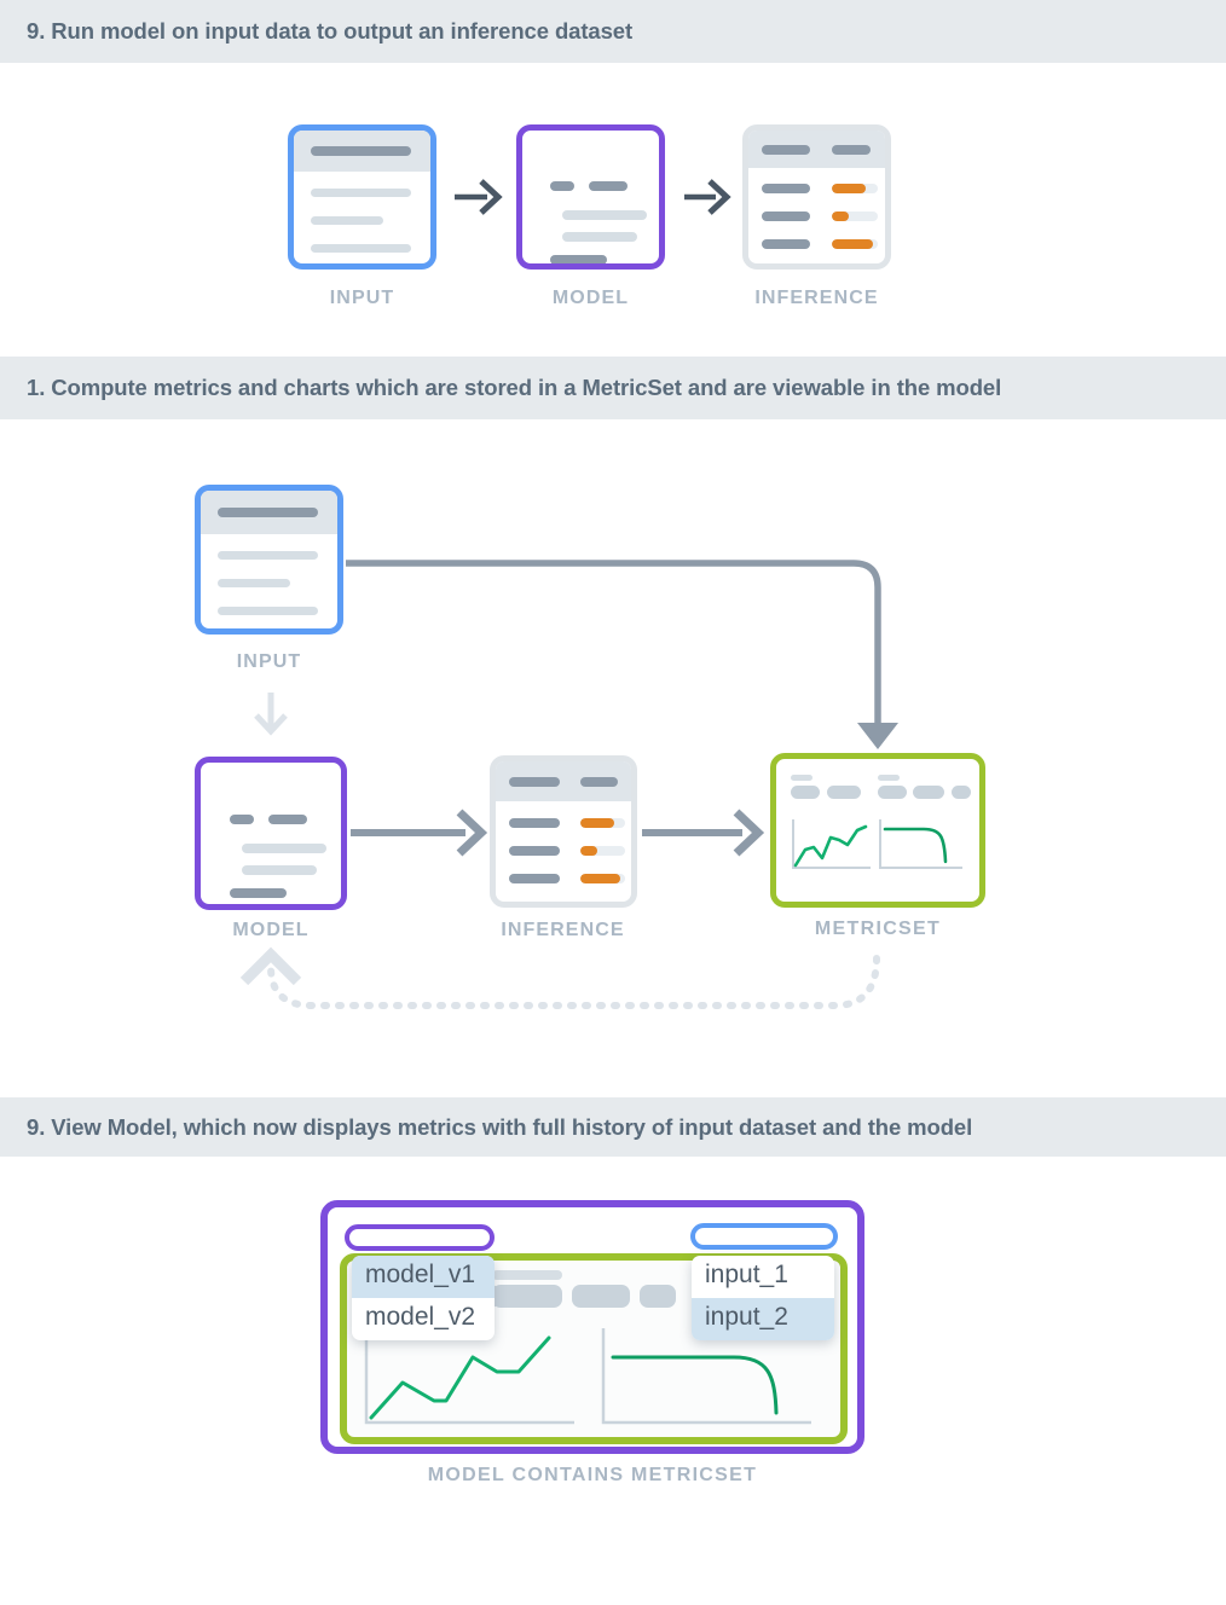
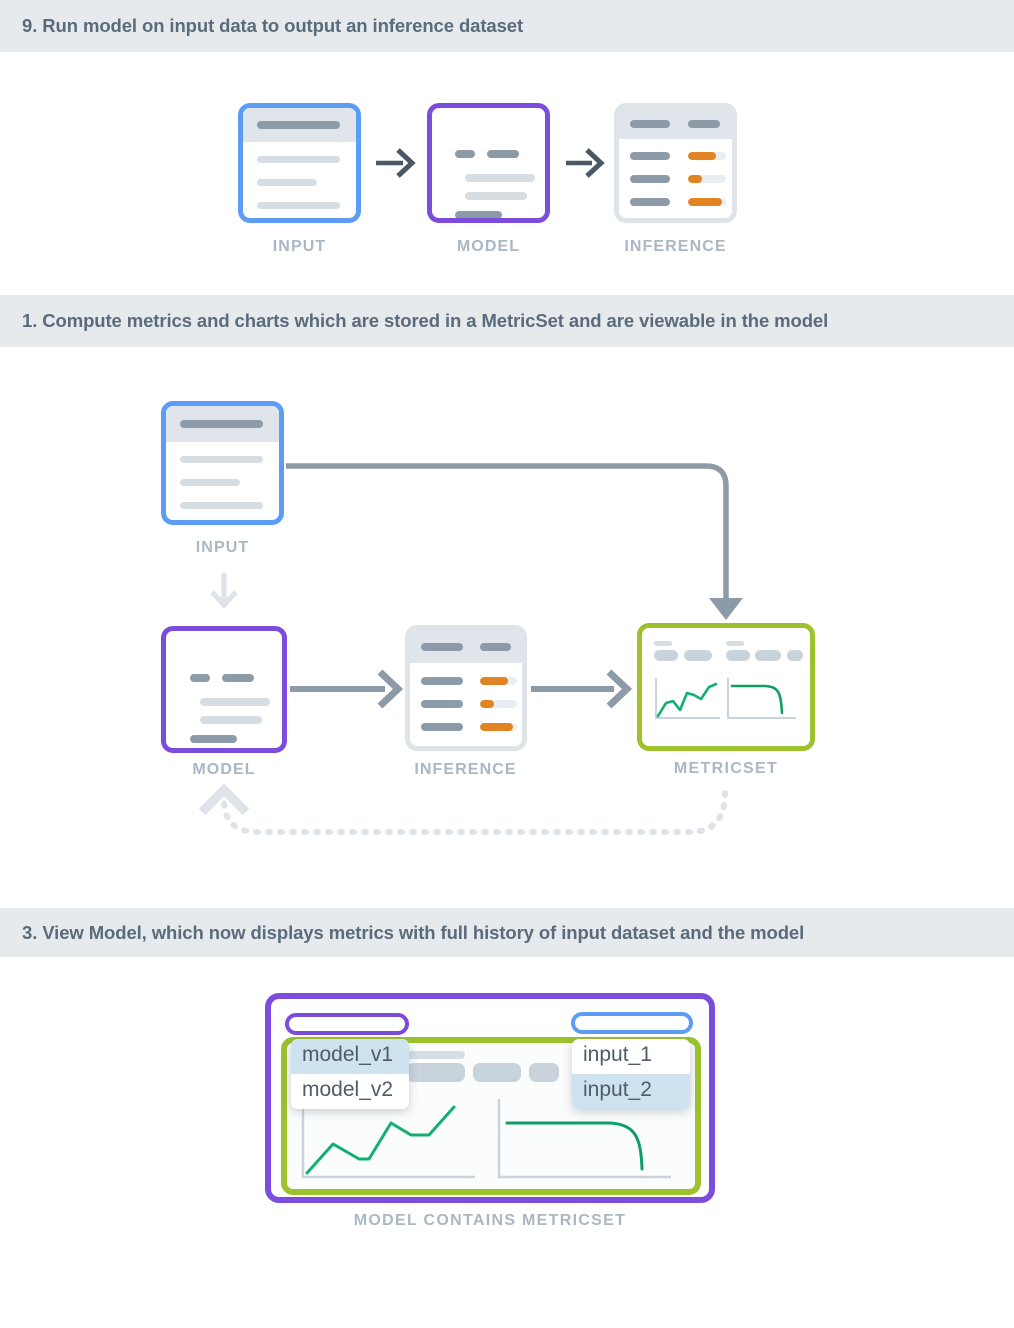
  9. Run model on input data to output an inference dataset
  INPUT
  MODEL
  INFERENCE
  1. Compute metrics and charts which are stored in a MetricSet and are viewable in the model
  INPUT
  MODEL
  INFERENCE
  METRICSET
- 9. View Model, which now displays metrics with full history of input dataset and the model
+ 3. View Model, which now displays metrics with full history of input dataset and the model
  model_v1
  model_v2
  input_1
  input_2
  MODEL CONTAINS METRICSET
